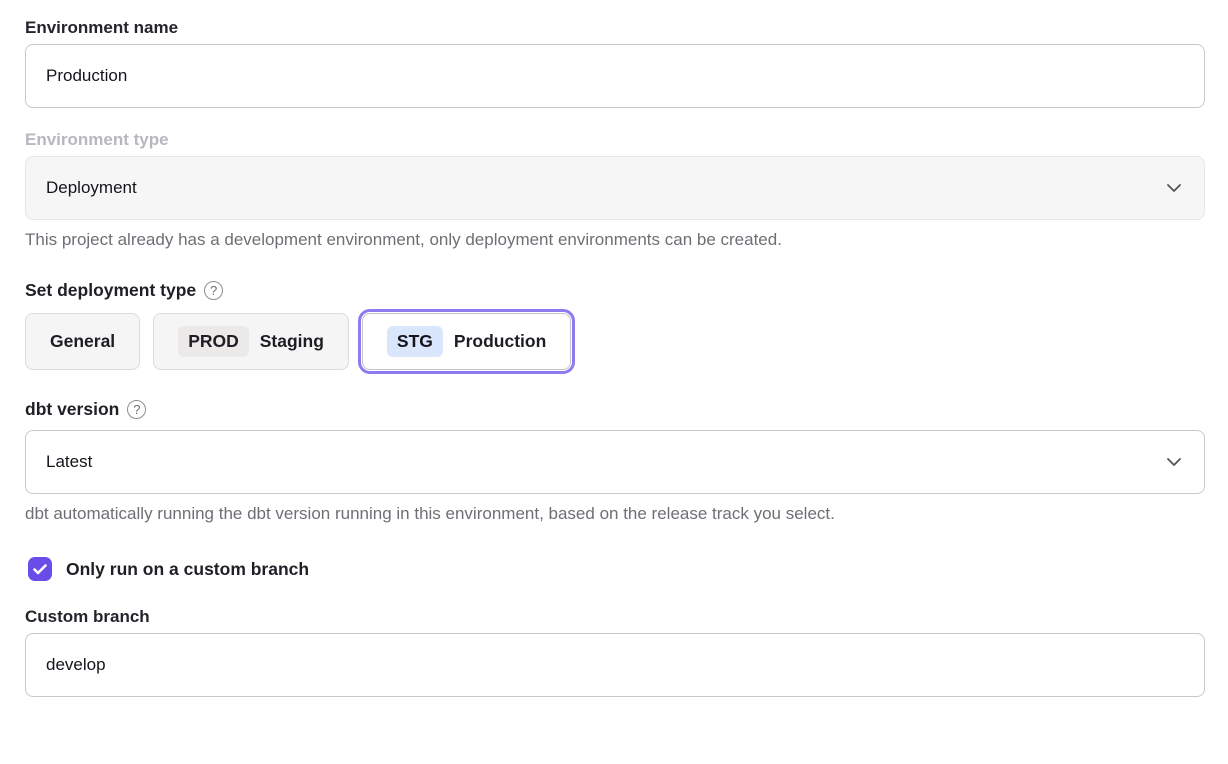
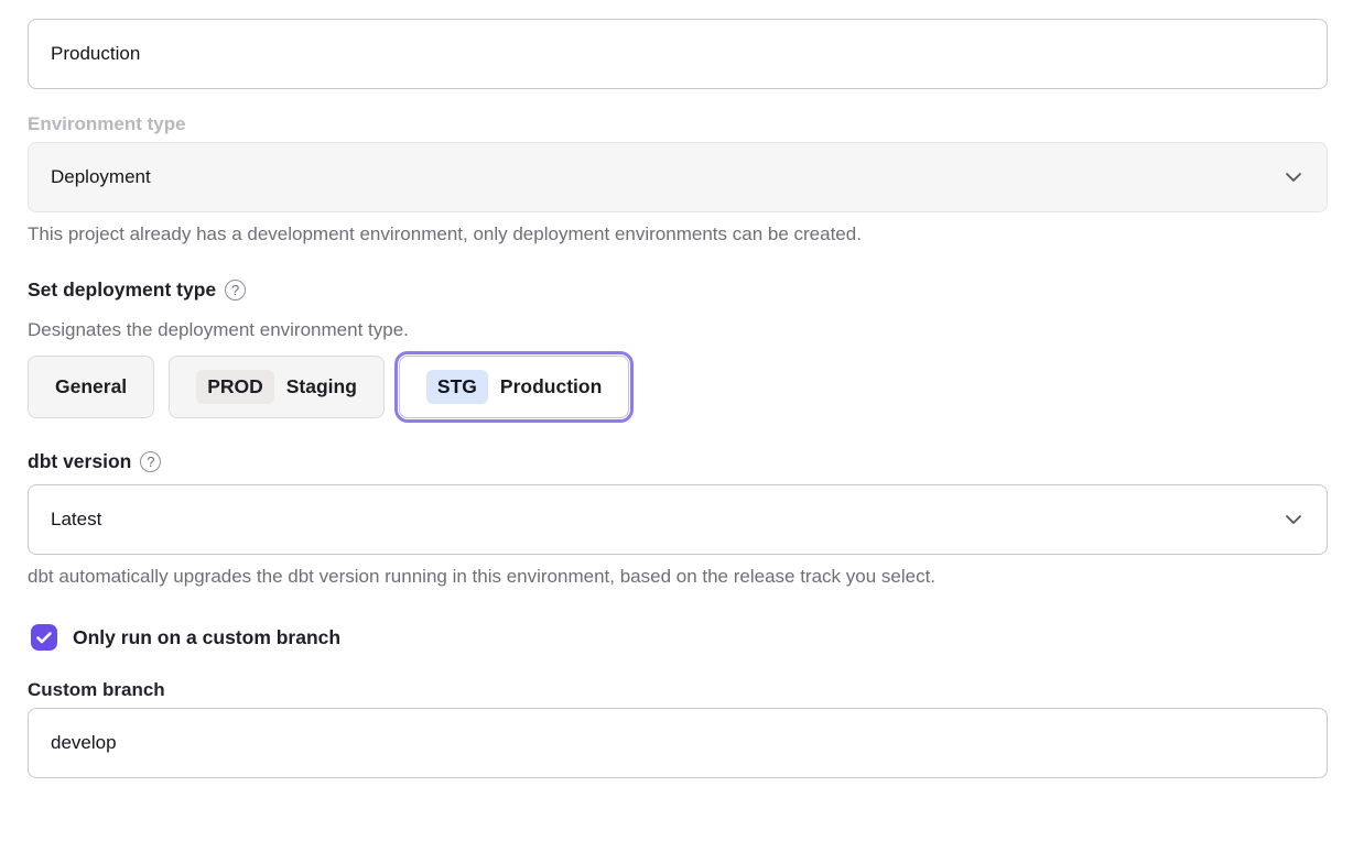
- Environment name
  Production
  Environment type
  Deployment
  This project already has a development environment, only deployment environments can be created.
  Set deployment type
  ?
+ Designates the deployment environment type.
  General
  PROD
  Staging
  STG
  Production
  dbt version
  ?
  Latest
- dbt automatically running the dbt version running in this environment, based on the release track you select.
+ dbt automatically upgrades the dbt version running in this environment, based on the release track you select.
  Only run on a custom branch
  Custom branch
  develop
